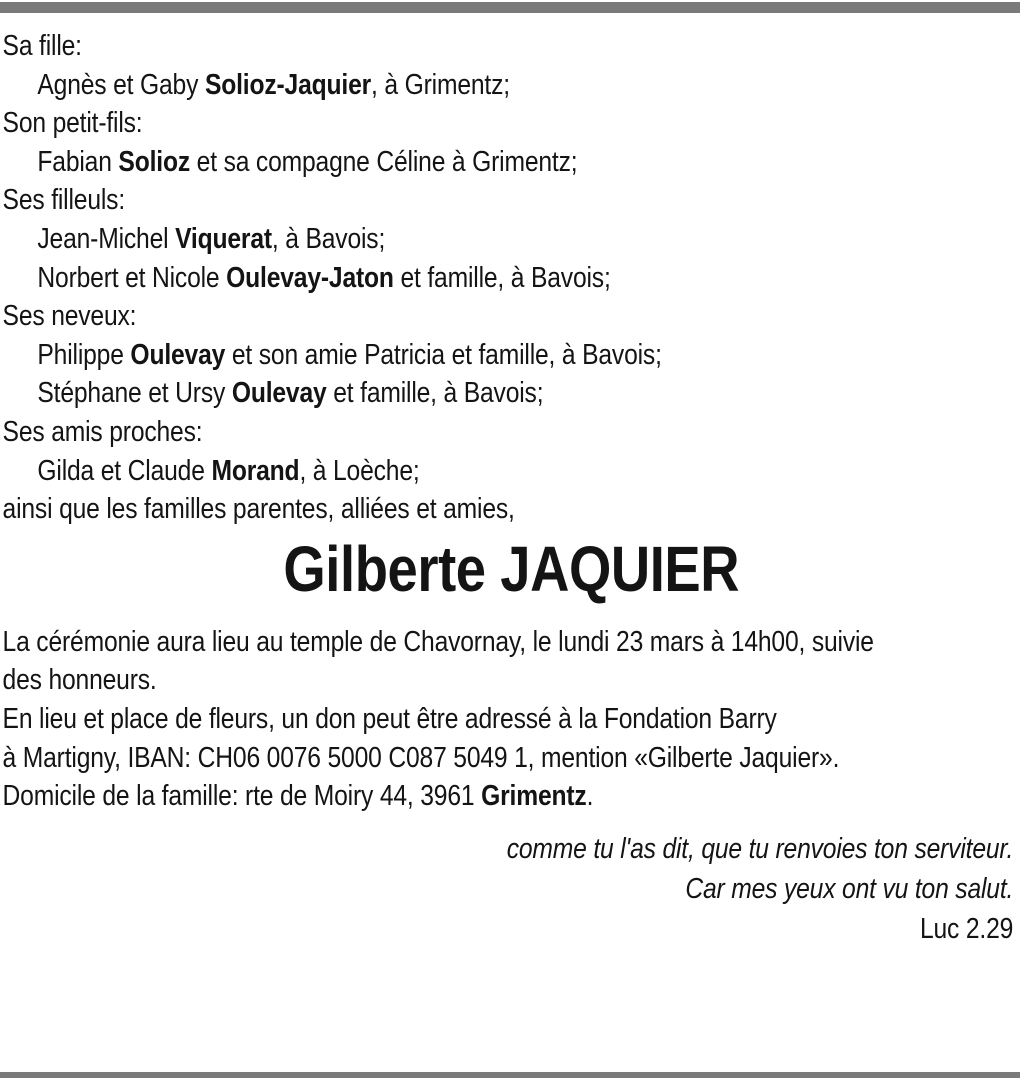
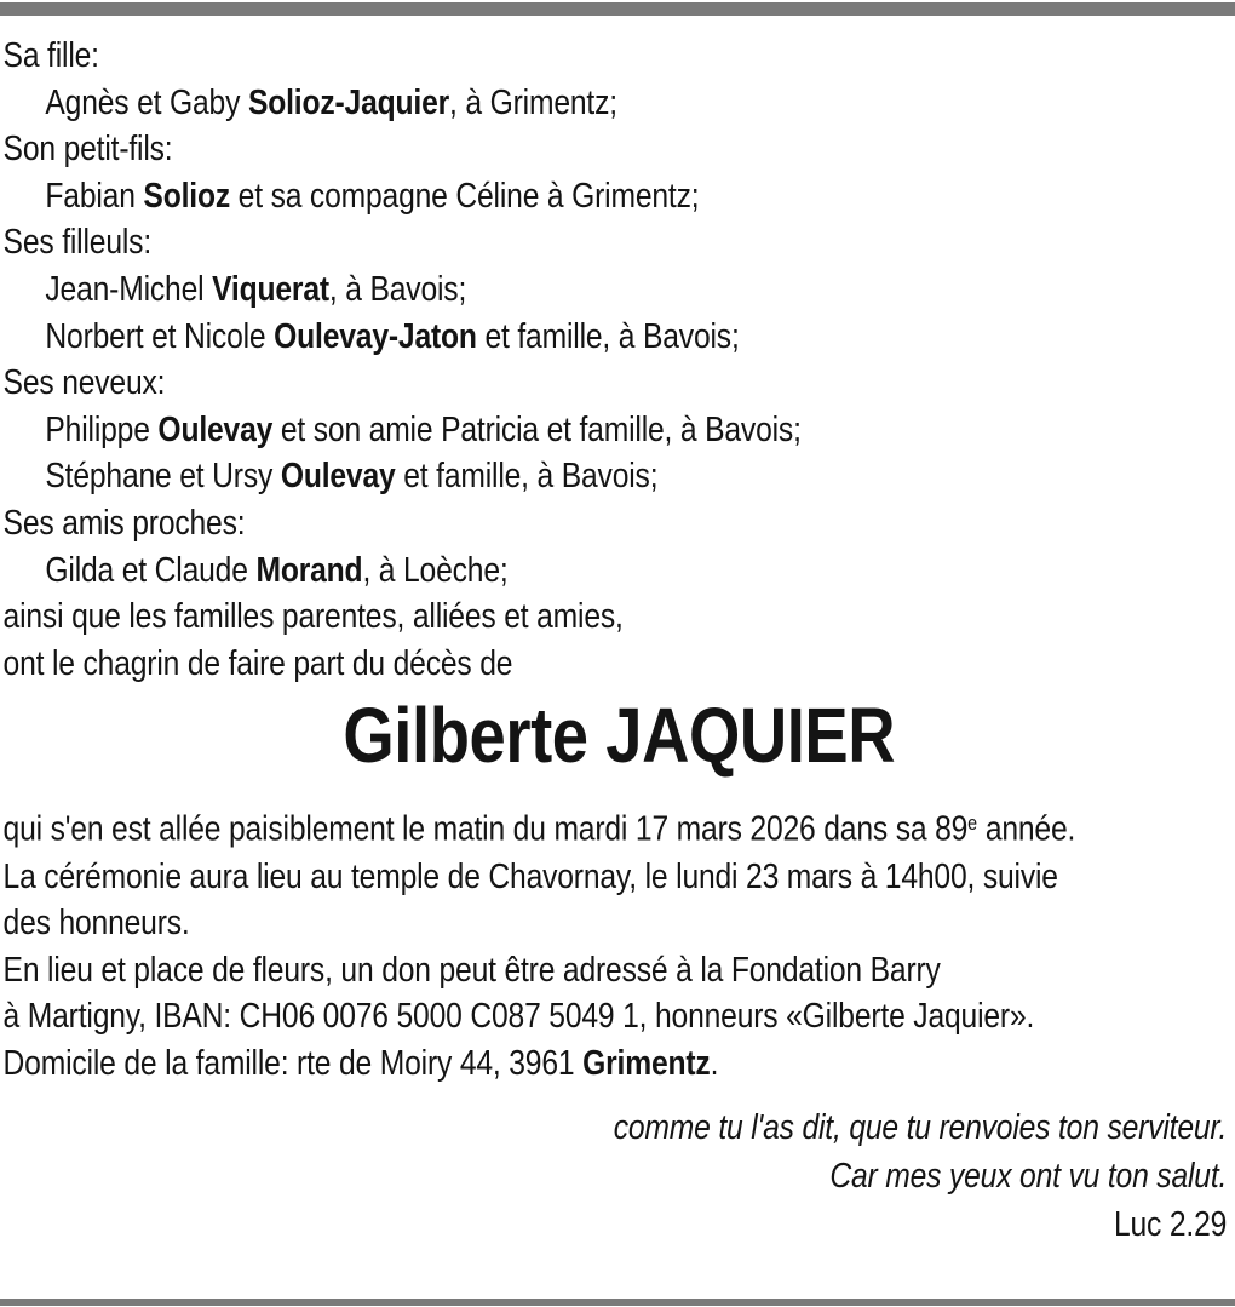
  Sa fille:
  Agnès et Gaby Solioz-Jaquier, à Grimentz;
  Son petit-fils:
  Fabian Solioz et sa compagne Céline à Grimentz;
  Ses filleuls:
  Jean-Michel Viquerat, à Bavois;
  Norbert et Nicole Oulevay-Jaton et famille, à Bavois;
  Ses neveux:
  Philippe Oulevay et son amie Patricia et famille, à Bavois;
  Stéphane et Ursy Oulevay et famille, à Bavois;
  Ses amis proches:
  Gilda et Claude Morand, à Loèche;
  ainsi que les familles parentes, alliées et amies,
+ ont le chagrin de faire part du décès de
  Gilberte JAQUIER
+ qui s'en est allée paisiblement le matin du mardi 17 mars 2026 dans sa 89e année.
  La cérémonie aura lieu au temple de Chavornay, le lundi 23 mars à 14h00, suivie
  des honneurs.
  En lieu et place de fleurs, un don peut être adressé à la Fondation Barry
- à Martigny, IBAN: CH06 0076 5000 C087 5049 1, mention «Gilberte Jaquier».
+ à Martigny, IBAN: CH06 0076 5000 C087 5049 1, honneurs «Gilberte Jaquier».
  Domicile de la famille: rte de Moiry 44, 3961 Grimentz.
  comme tu l'as dit, que tu renvoies ton serviteur.
  Car mes yeux ont vu ton salut.
  Luc 2.29
